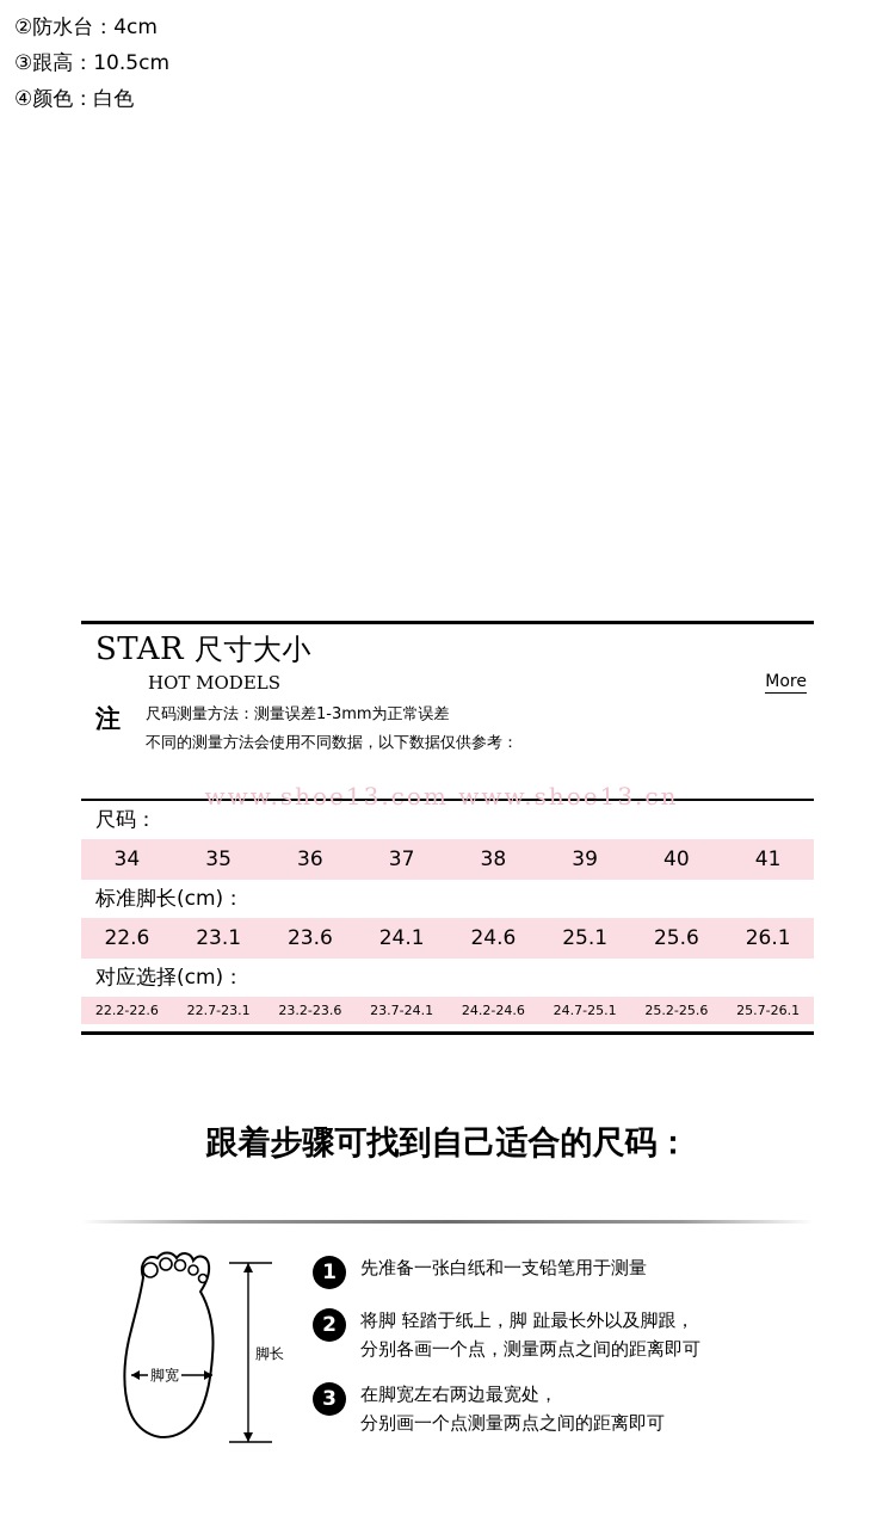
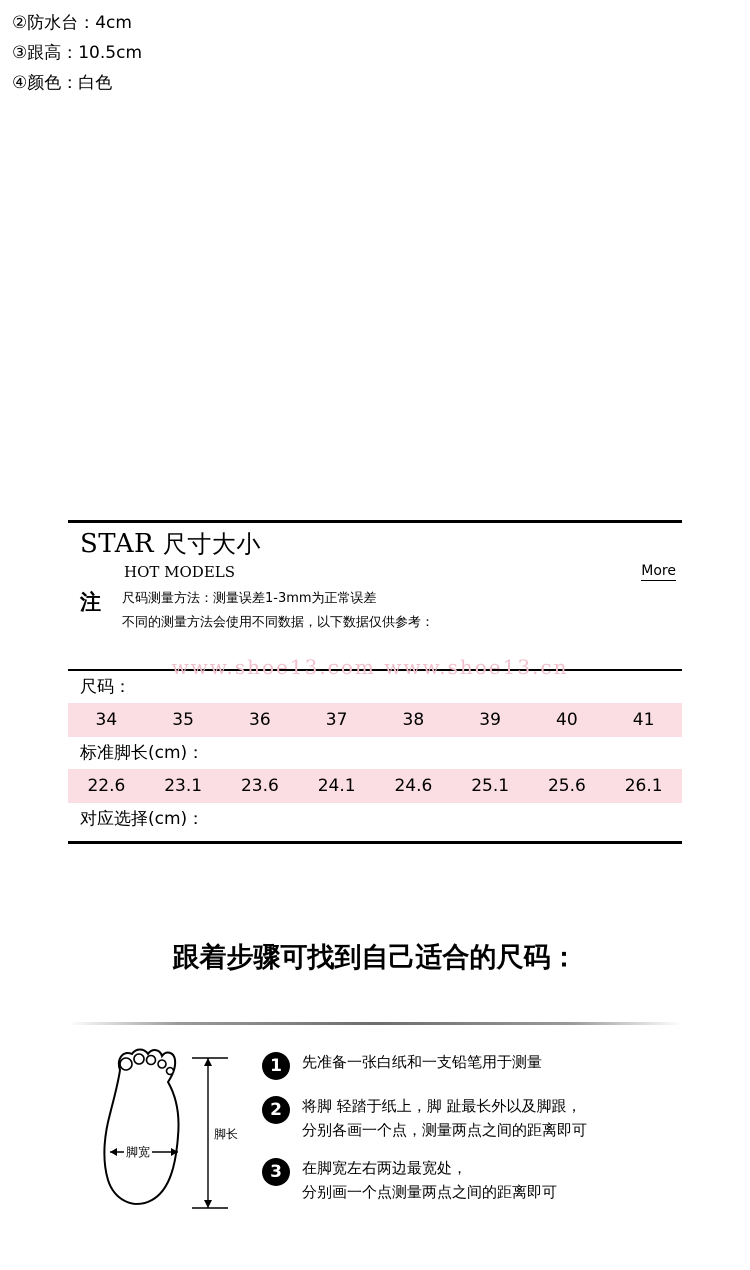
  ②防水台：4cm
  ③跟高：10.5cm
  ④颜色：白色
  STAR 尺寸大小
  HOT MODELS
  More
  注
  尺码测量方法：测量误差1-3mm为正常误差
  不同的测量方法会使用不同数据，以下数据仅供参考：
  尺码：
  34
  35
  36
  37
  38
  39
  40
  41
  标准脚长(cm)：
  22.6
  23.1
  23.6
  24.1
  24.6
  25.1
  25.6
  26.1
  对应选择(cm)：
- 22.2-22.6
- 22.7-23.1
- 23.2-23.6
- 23.7-24.1
- 24.2-24.6
- 24.7-25.1
- 25.2-25.6
- 25.7-26.1
  www.shoe13.com www.shoe13.cn
  跟着步骤可找到自己适合的尺码：
  脚宽
  脚长
  1
  先准备一张白纸和一支铅笔用于测量
  2
  将脚 轻踏于纸上，脚 趾最长外以及脚跟，
  分别各画一个点，测量两点之间的距离即可
  3
  在脚宽左右两边最宽处，
  分别画一个点测量两点之间的距离即可
